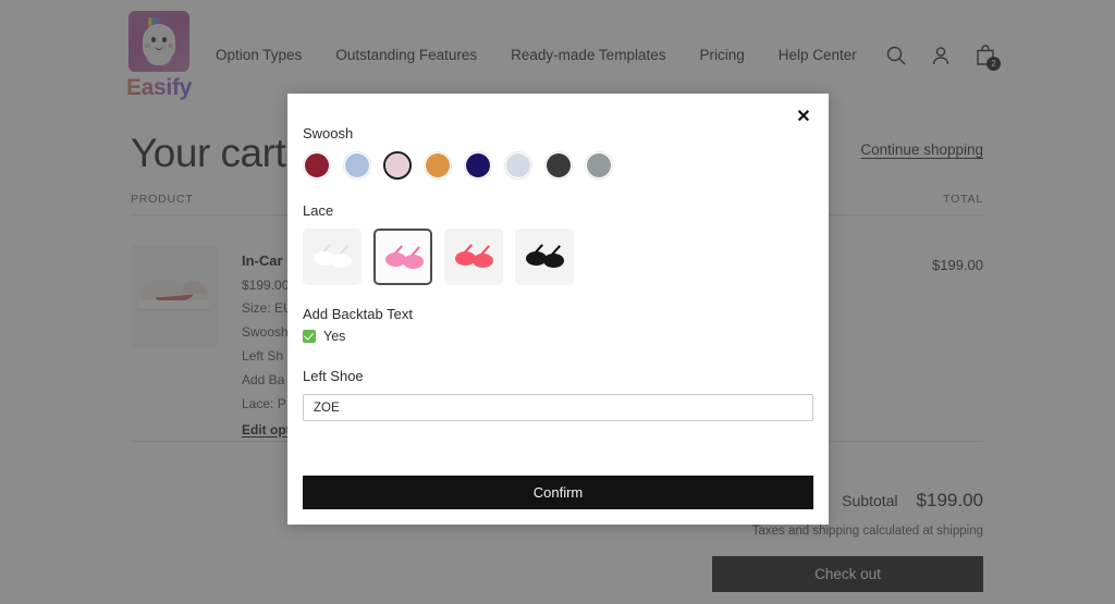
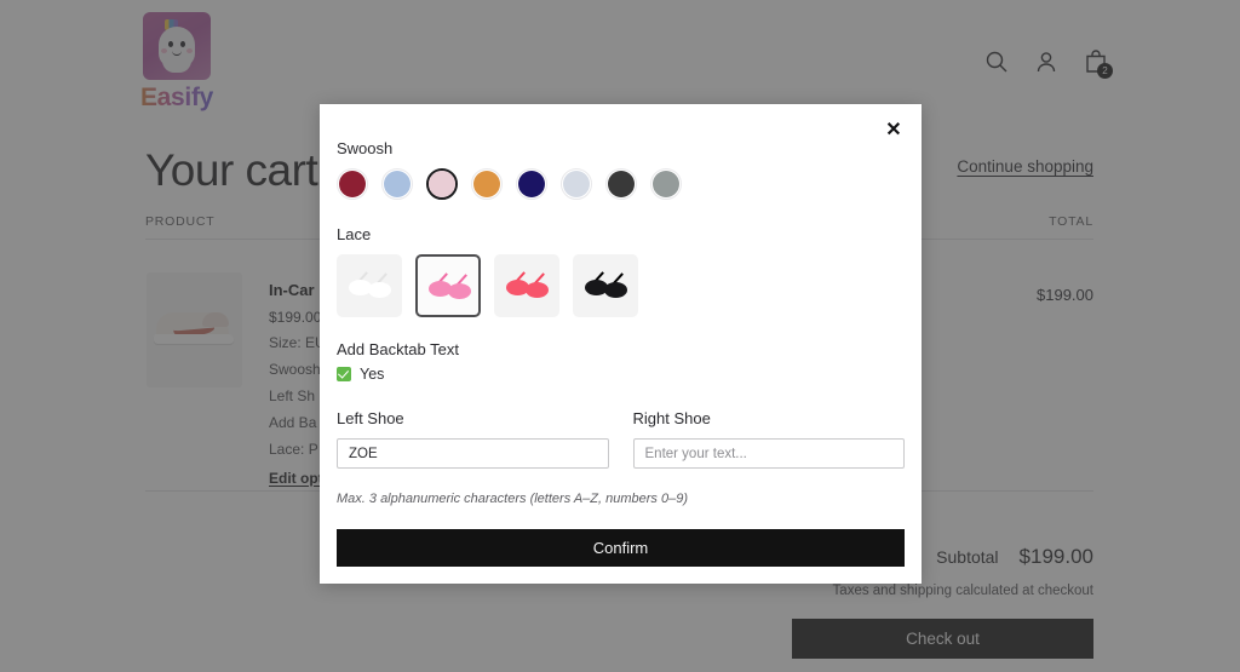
  Easify
- Option Types
- Outstanding Features
- Ready-made Templates
- Pricing
- Help Center
  2
  Your cart
  Continue shopping
  PRODUCT
  TOTAL
  In-Car
  $199.00
  Size: E
  Swoosh
  Left Sh
  Add Ba
  Lace: P
  Edit op
  $199.00
  Subtotal
  $199.00
- Taxes and shipping calculated at shipping
+ Taxes and shipping calculated at checkout
  Check out
  ✕
  Swoosh
  Lace
  Add Backtab Text
  Yes
  Left Shoe
  ZOE
+ Right Shoe
+ Enter your text...
+ Max. 3 alphanumeric characters (letters A–Z, numbers 0–9)
  Confirm
